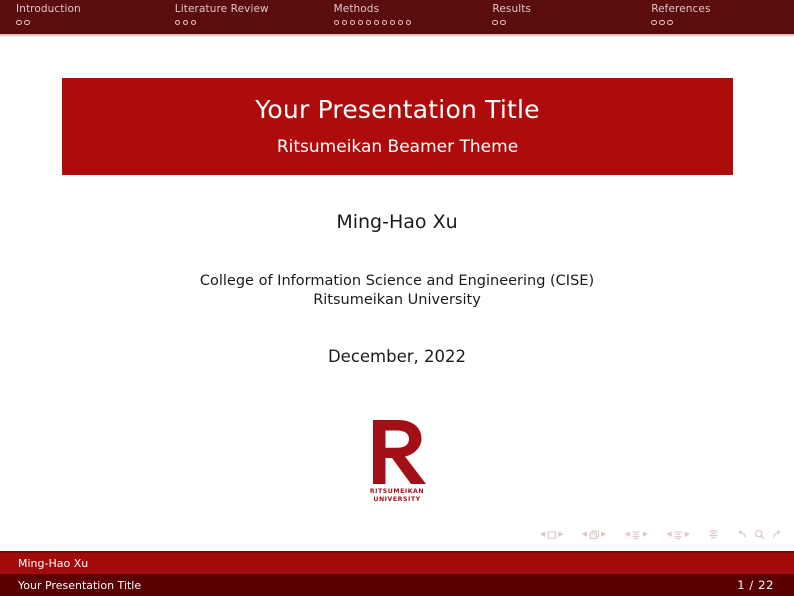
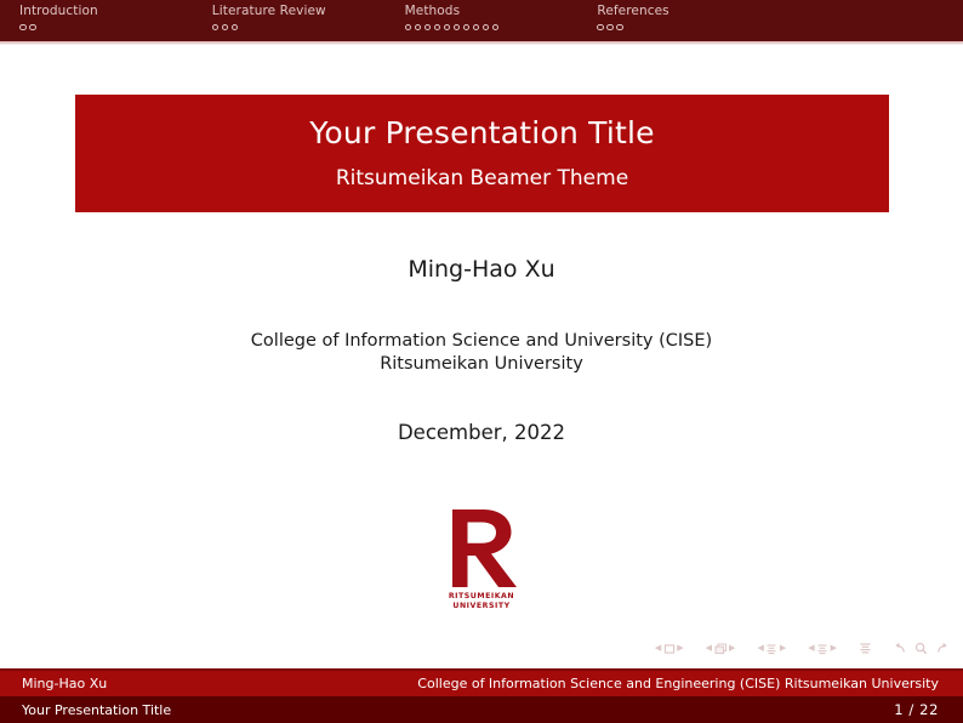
  Introduction
  Literature Review
  Methods
- Results
  References
  Your Presentation Title
  Ritsumeikan Beamer Theme
  Ming-Hao Xu
- College of Information Science and Engineering (CISE)
+ College of Information Science and University (CISE)
  Ritsumeikan University
  December, 2022
  ◀
  ▶
  ◀
  ▶
  ◀
  ▶
  ◀
  ▶
  Ming-Hao Xu
+ College of Information Science and Engineering (CISE) Ritsumeikan University
  Your Presentation Title
  1 / 22
